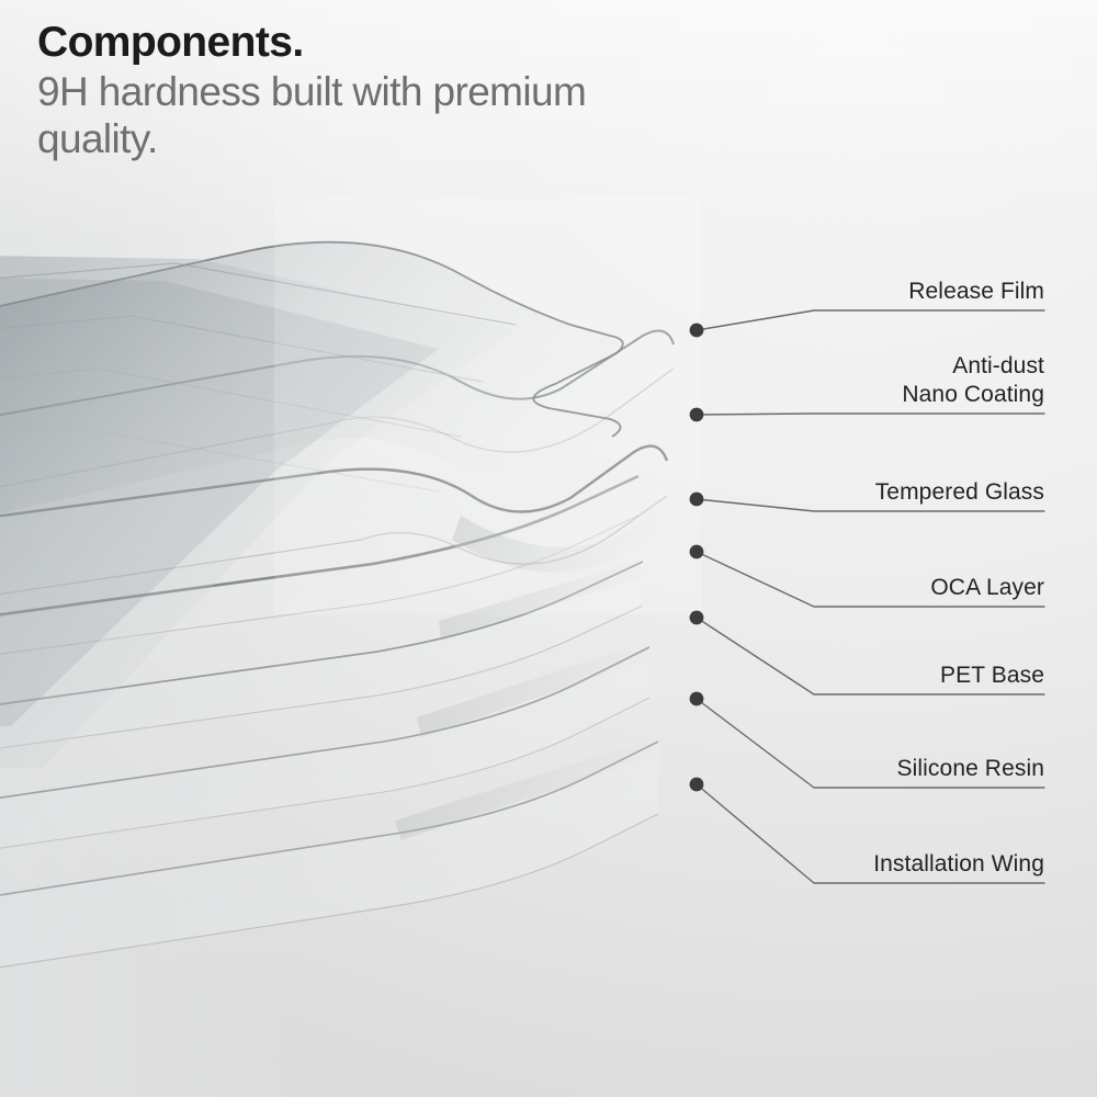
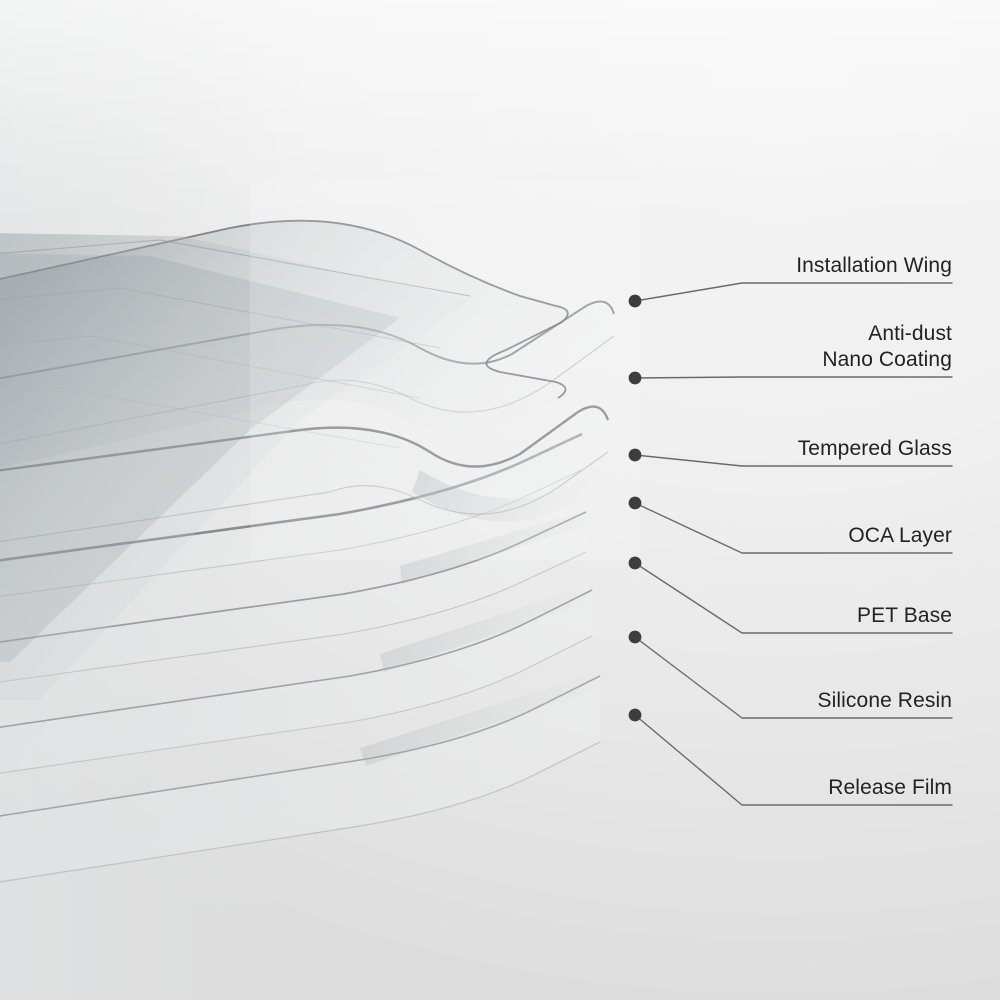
- Components.
- 9H hardness built with premium quality.
- Release Film
+ Installation Wing
  Anti-dust
  Nano Coating
  Tempered Glass
  OCA Layer
  PET Base
  Silicone Resin
- Installation Wing
+ Release Film
